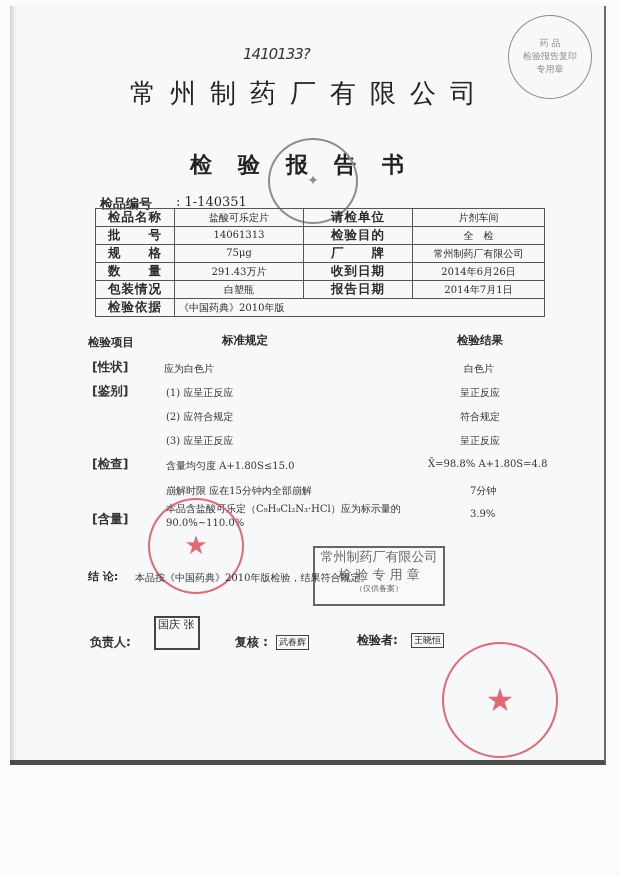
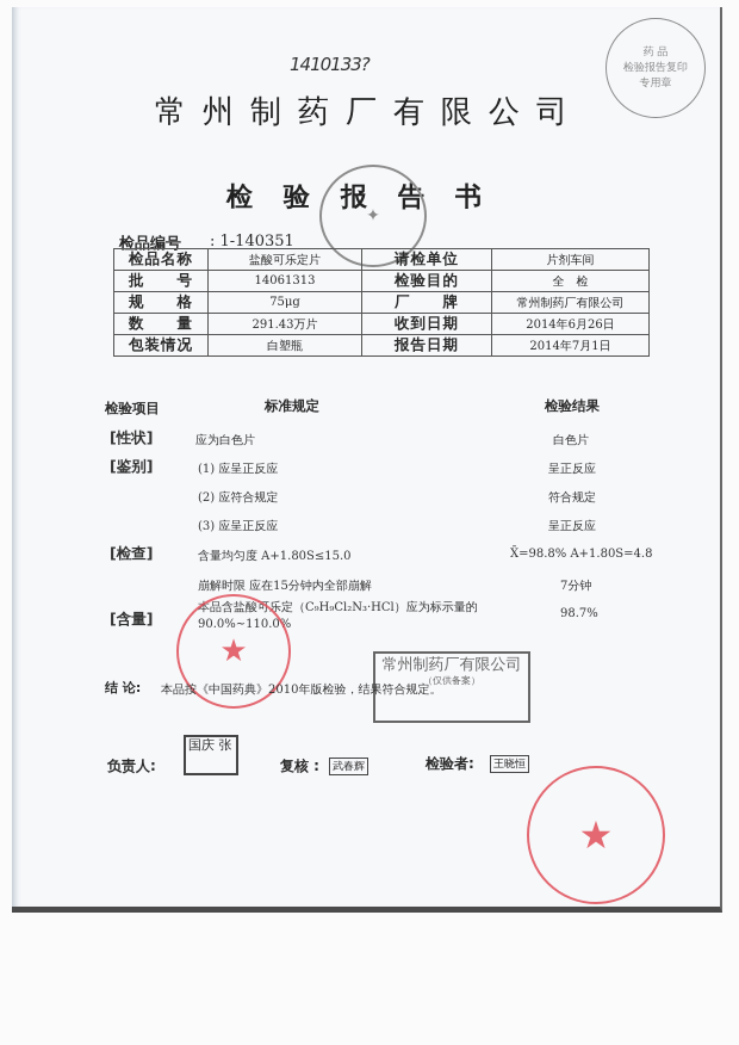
  1410133?
  常州制药厂有限公司
  检验报告书
  药 品
  检验报告复印
  专用章
  ✦
  检品编号
  : 1-140351
  检品名称	盐酸可乐定片	请检单位	片剂车间
  批 号	14061313	检验目的	全 检
  规 格	75μg	厂 牌	常州制药厂有限公司
  数 量	291.43万片	收到日期	2014年6月26日
  包装情况	白塑瓶	报告日期	2014年7月1日
- 检验依据	《中国药典》2010年版
  检验项目
  标准规定
  检验结果
  [性状]
  应为白色片
  白色片
  [鉴别]
  (1) 应呈正反应
  呈正反应
  (2) 应符合规定
  符合规定
  (3) 应呈正反应
  呈正反应
  [检查]
  含量均匀度 A+1.80S≤15.0
  X̄=98.8% A+1.80S=4.8
  崩解时限 应在15分钟内全部崩解
  7分钟
  [含量]
  本品含盐酸可乐定（C₉H₉Cl₂N₃·HCl）应为标示量的90.0%~110.0%
- 3.9%
+ 98.7%
  ★
  常州制药厂有限公司
- 检 验 专 用 章
  （仅供备案）
  结 论:
  本品按《中国药典》2010年版检验，结果符合规定。
  负责人:
  国庆 张
  复核 :
  武春辉
  检验者:
  王晓恒
  ★
